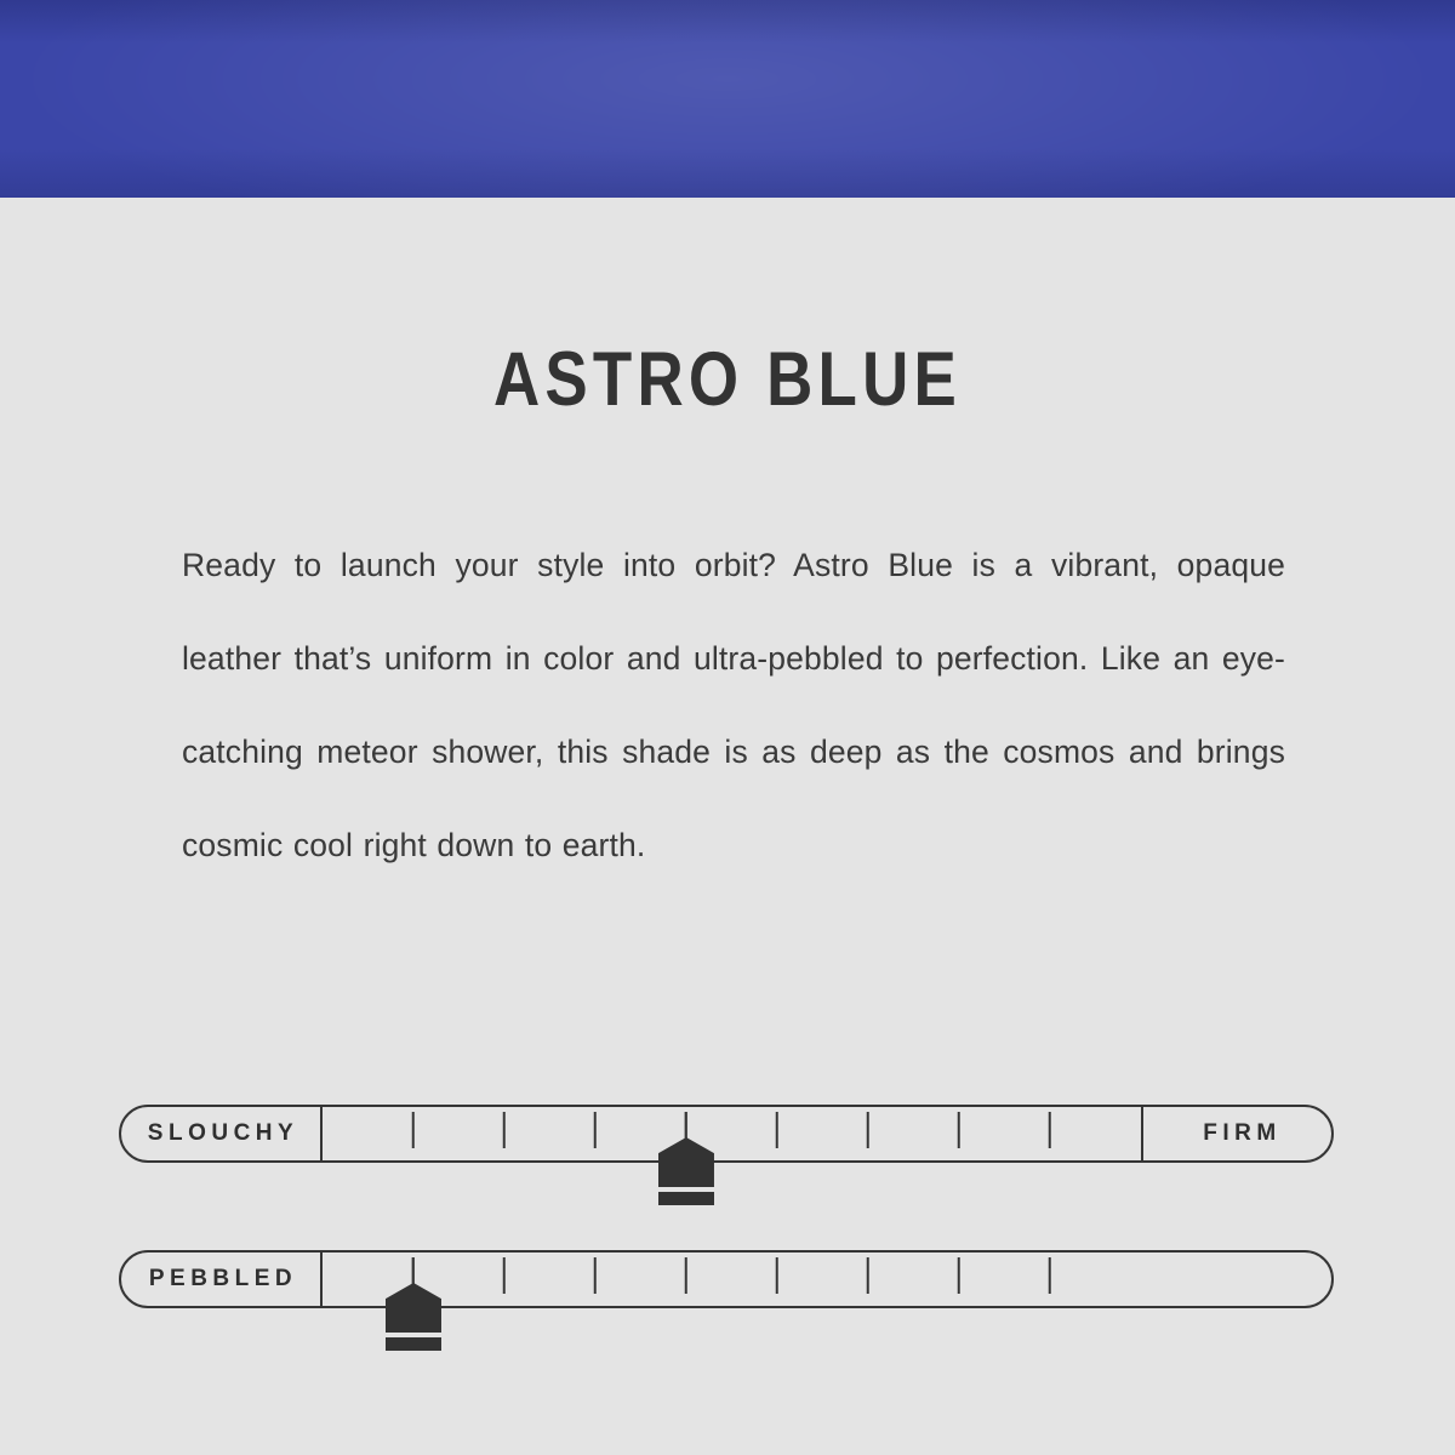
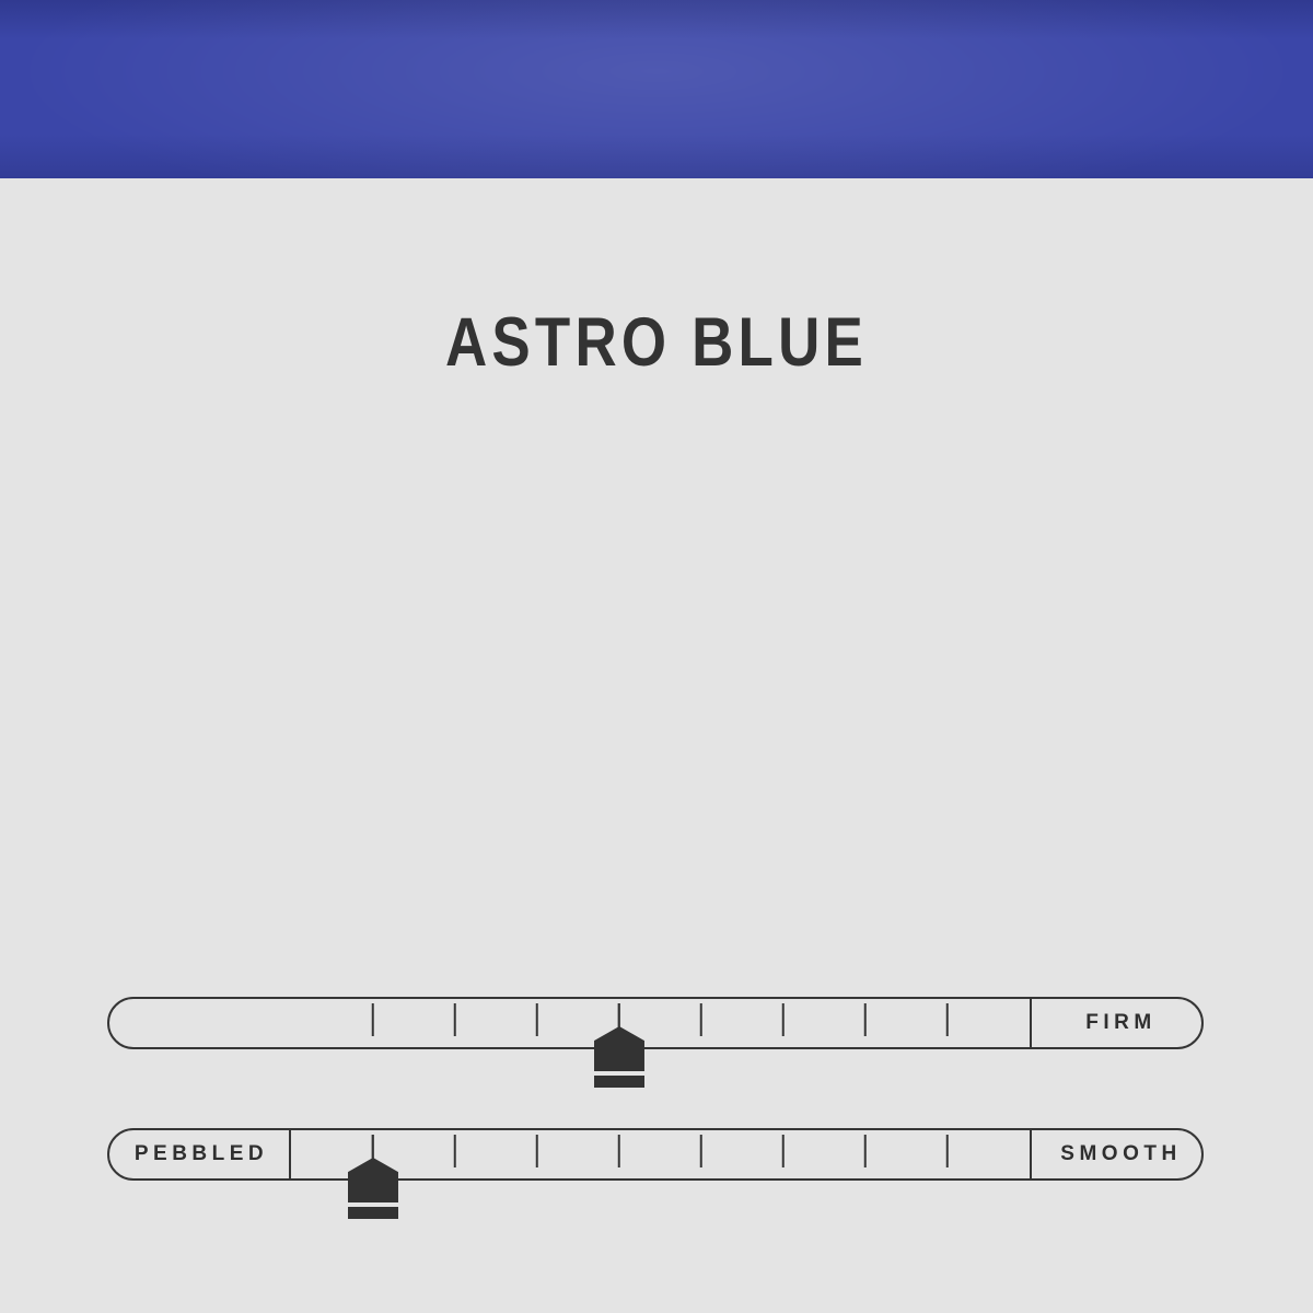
  ASTRO BLUE
- Ready to launch your style into orbit? Astro Blue is a vibrant, opaque leather that’s uniform in color and ultra-pebbled to perfection. Like an eye-catching meteor shower, this shade is as deep as the cosmos and brings cosmic cool right down to earth.
- SLOUCHY
  FIRM
  PEBBLED
+ SMOOTH
